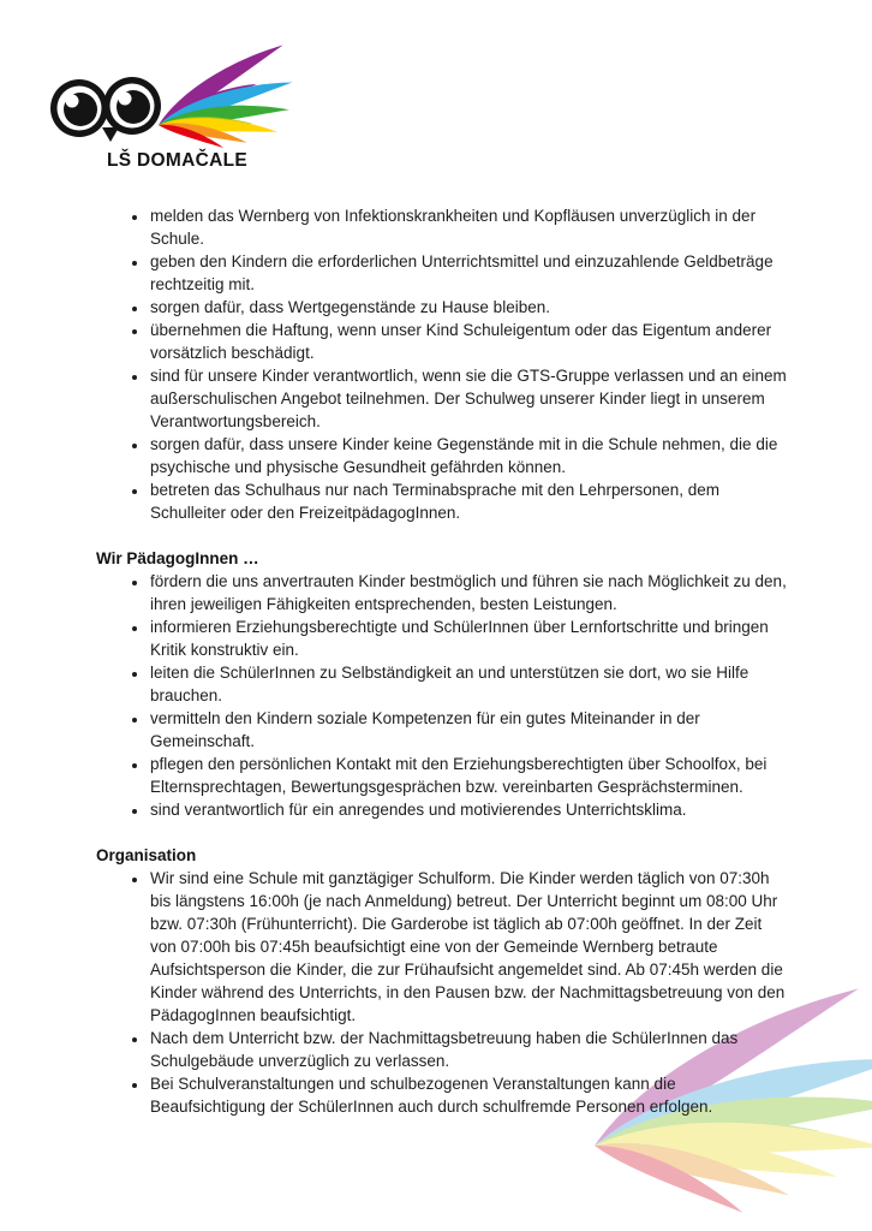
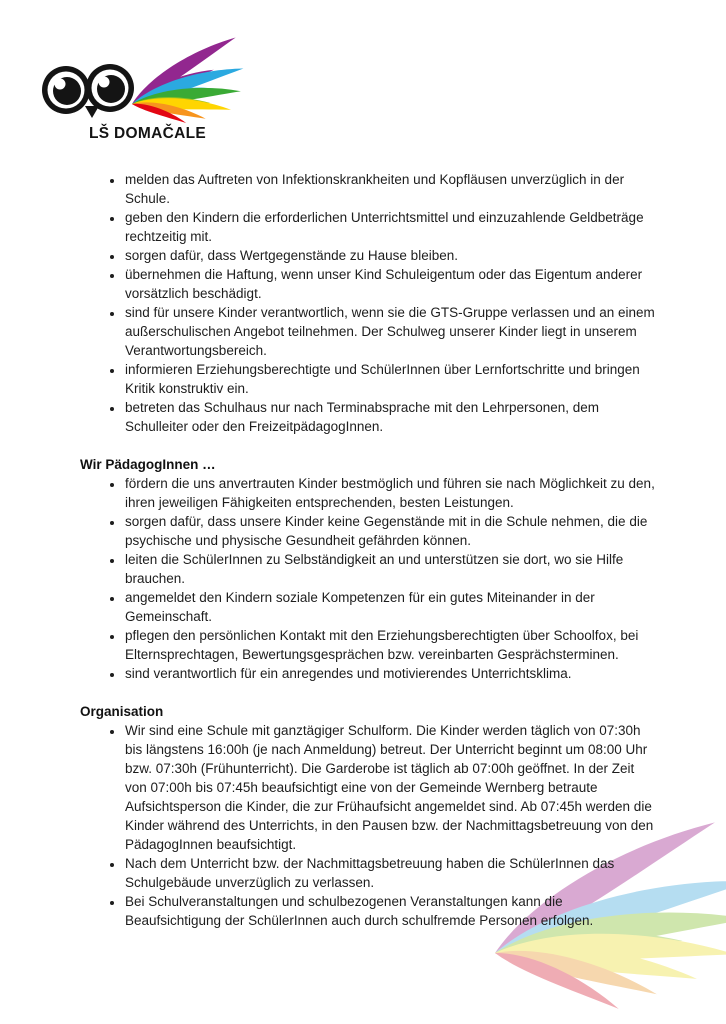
  LŠ DOMAČALE
- melden das Wernberg von Infektionskrankheiten und Kopfläusen unverzüglich in der Schule.
+ melden das Auftreten von Infektionskrankheiten und Kopfläusen unverzüglich in der Schule.
  geben den Kindern die erforderlichen Unterrichtsmittel und einzuzahlende Geldbeträge rechtzeitig mit.
  sorgen dafür, dass Wertgegenstände zu Hause bleiben.
  übernehmen die Haftung, wenn unser Kind Schuleigentum oder das Eigentum anderer vorsätzlich beschädigt.
  sind für unsere Kinder verantwortlich, wenn sie die GTS-Gruppe verlassen und an einem außerschulischen Angebot teilnehmen. Der Schulweg unserer Kinder liegt in unserem Verantwortungsbereich.
- sorgen dafür, dass unsere Kinder keine Gegenstände mit in die Schule nehmen, die die psychische und physische Gesundheit gefährden können.
+ informieren Erziehungsberechtigte und SchülerInnen über Lernfortschritte und bringen Kritik konstruktiv ein.
  betreten das Schulhaus nur nach Terminabsprache mit den Lehrpersonen, dem Schulleiter oder den FreizeitpädagogInnen.
  Wir PädagogInnen …
  fördern die uns anvertrauten Kinder bestmöglich und führen sie nach Möglichkeit zu den, ihren jeweiligen Fähigkeiten entsprechenden, besten Leistungen.
- informieren Erziehungsberechtigte und SchülerInnen über Lernfortschritte und bringen Kritik konstruktiv ein.
+ sorgen dafür, dass unsere Kinder keine Gegenstände mit in die Schule nehmen, die die psychische und physische Gesundheit gefährden können.
  leiten die SchülerInnen zu Selbständigkeit an und unterstützen sie dort, wo sie Hilfe brauchen.
- vermitteln den Kindern soziale Kompetenzen für ein gutes Miteinander in der Gemeinschaft.
+ angemeldet den Kindern soziale Kompetenzen für ein gutes Miteinander in der Gemeinschaft.
  pflegen den persönlichen Kontakt mit den Erziehungsberechtigten über Schoolfox, bei Elternsprechtagen, Bewertungsgesprächen bzw. vereinbarten Gesprächsterminen.
  sind verantwortlich für ein anregendes und motivierendes Unterrichtsklima.
  Organisation
  Wir sind eine Schule mit ganztägiger Schulform. Die Kinder werden täglich von 07:30h bis längstens 16:00h (je nach Anmeldung) betreut. Der Unterricht beginnt um 08:00 Uhr bzw. 07:30h (Frühunterricht). Die Garderobe ist täglich ab 07:00h geöffnet. In der Zeit von 07:00h bis 07:45h beaufsichtigt eine von der Gemeinde Wernberg betraute Aufsichtsperson die Kinder, die zur Frühaufsicht angemeldet sind. Ab 07:45h werden die Kinder während des Unterrichts, in den Pausen bzw. der Nachmittagsbetreuung von den PädagogInnen beaufsichtigt.
  Nach dem Unterricht bzw. der Nachmittagsbetreuung haben die SchülerInnen das Schulgebäude unverzüglich zu verlassen.
  Bei Schulveranstaltungen und schulbezogenen Veranstaltungen kann die Beaufsichtigung der SchülerInnen auch durch schulfremde Personen erfolgen.
